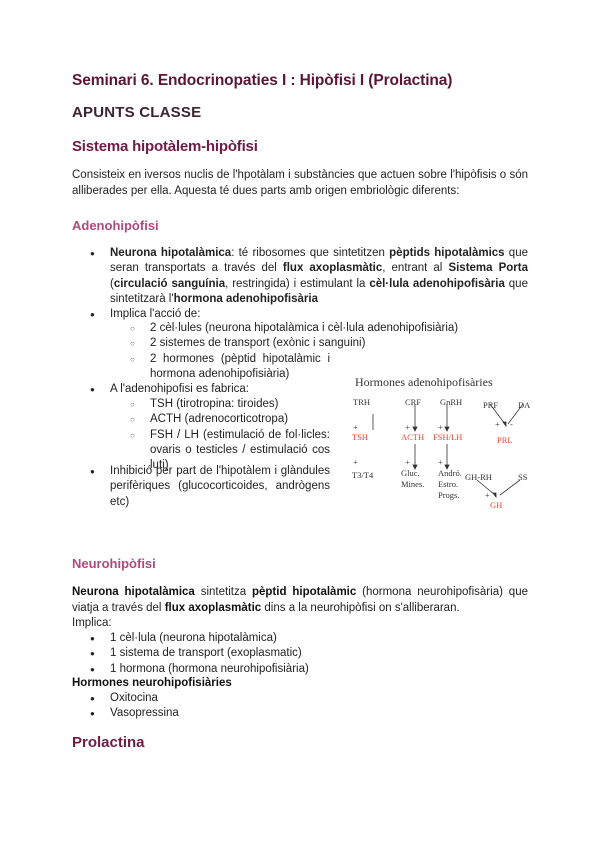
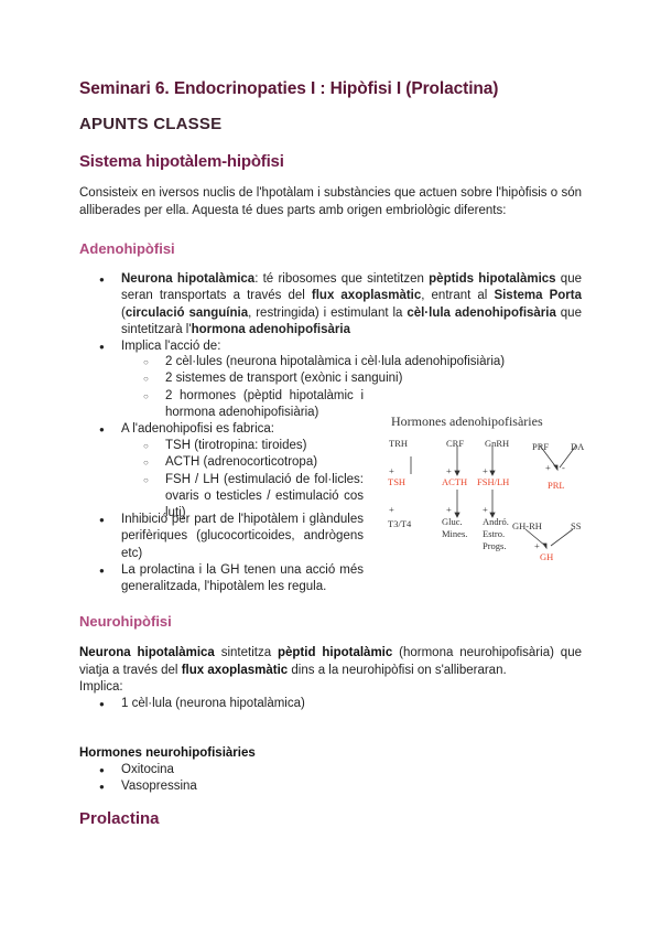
  Seminari 6. Endocrinopaties I : Hipòfisi I (Prolactina)
  APUNTS CLASSE
  Sistema hipotàlem-hipòfisi
  Consisteix en iversos nuclis de l'hpotàlam i substàncies que actuen sobre l'hipòfisis o són alliberades per ella. Aquesta té dues parts amb origen embriològic diferents:
  Adenohipòfisi
  Neurona hipotalàmica: té ribosomes que sintetitzen pèptids hipotalàmics que seran transportats a través del flux axoplasmàtic, entrant al Sistema Porta (circulació sanguínia, restringida) i estimulant la cèl·lula adenohipofisària que sintetitzarà l'hormona adenohipofisària
  Implica l'acció de:
  2 cèl·lules (neurona hipotalàmica i cèl·lula adenohipofisiària)
  2 sistemes de transport (exònic i sanguini)
  2 hormones (pèptid hipotalàmic i hormona adenohipofisiària)
  A l'adenohipofisi es fabrica:
  TSH (tirotropina: tiroides)
  ACTH (adrenocorticotropa)
  FSH / LH (estimulació de fol·licles: ovaris o testicles / estimulació cos luti)
  Inhibició per part de l'hipotàlem i glàndules perifèriques (glucocorticoides, andrògens etc)
+ La prolactina i la GH tenen una acció més generalitzada, l'hipotàlem les regula.
  Hormones adenohipofisàries
  TRH
  CRF
  GnRH
  PRF
  DA
  +
  +
  +
  +
  -
  TSH
  ACTH
  FSH/LH
  PRL
  +
  +
  +
  T3/T4
  Gluc. Mines.
  Andró. Estro. Progs.
  GH-RH
  SS
  +
  GH
  Neurohipòfisi
  Neurona hipotalàmica sintetitza pèptid hipotalàmic (hormona neurohipofisària) que viatja a través del flux axoplasmàtic dins a la neurohipòfisi on s'alliberaran.
  Implica:
  1 cèl·lula (neurona hipotalàmica)
- 1 sistema de transport (exoplasmatic)
- 1 hormona (hormona neurohipofisiària)
  Hormones neurohipofisiàries
  Oxitocina
  Vasopressina
  Prolactina
